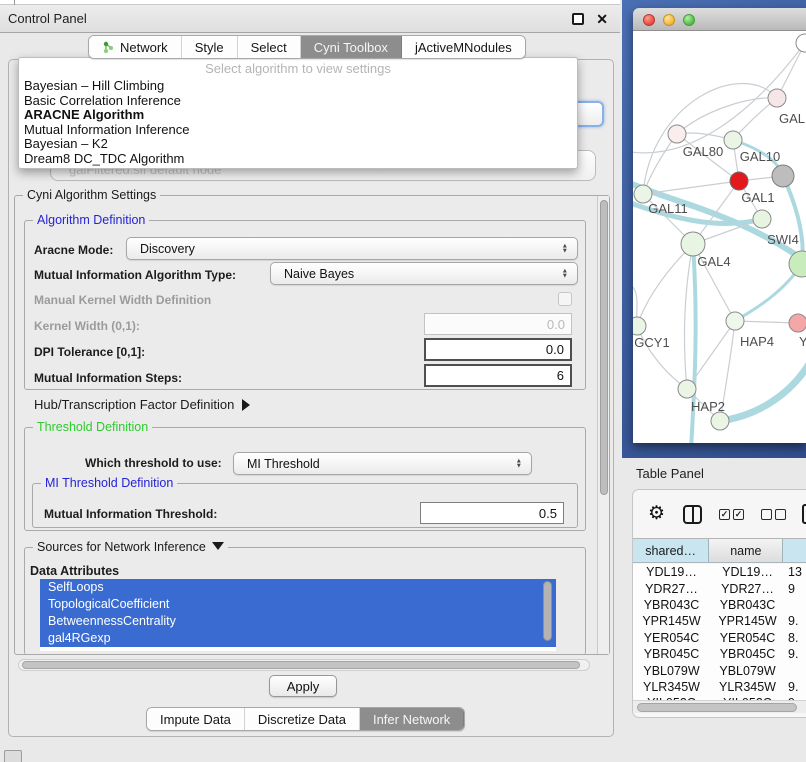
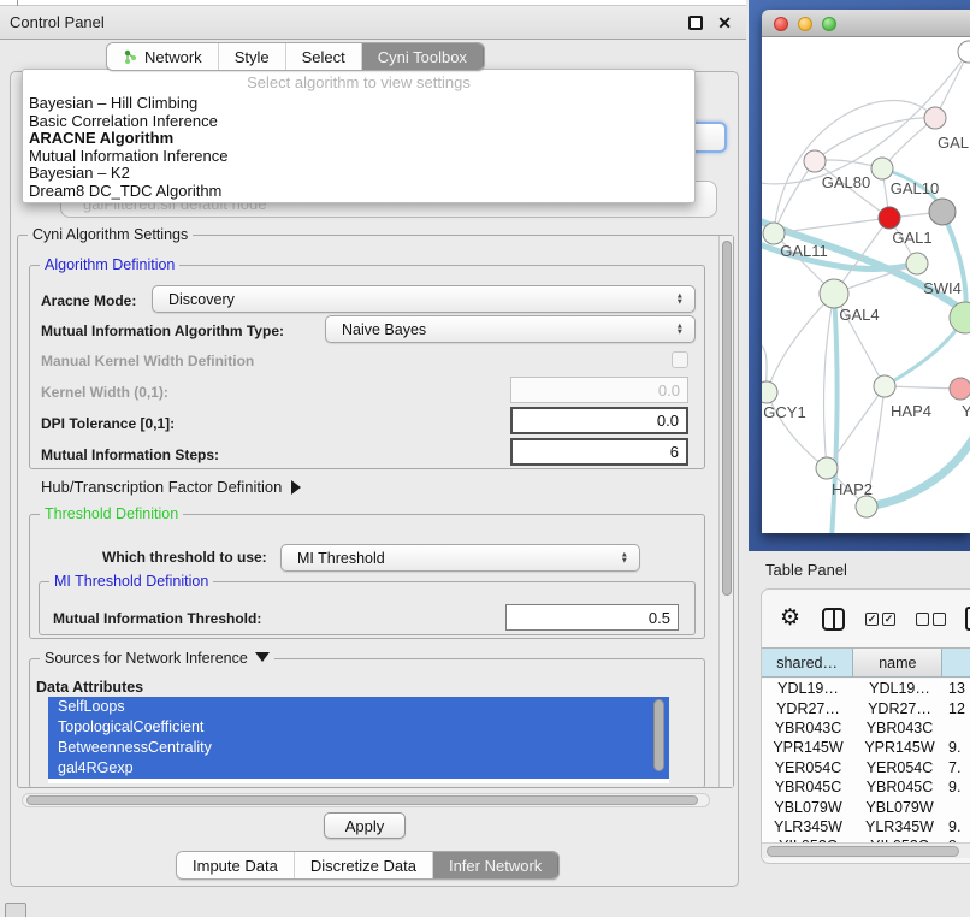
  Control Panel
  ✕
  Network
  Style
  Select
  Cyni Toolbox
- jActiveMNodules
  galFiltered.sif default node
  Select algorithm to view settings
  Bayesian – Hill Climbing
  Basic Correlation Inference
  ARACNE Algorithm
  Mutual Information Inference
  Bayesian – K2
  Dream8 DC_TDC Algorithm
  Cyni Algorithm Settings
  Algorithm Definition
  Aracne Mode:
  Discovery
  Mutual Information Algorithm Type:
  Naive Bayes
  Manual Kernel Width Definition
  Kernel Width (0,1):
  0.0
  DPI Tolerance [0,1]:
  0.0
  Mutual Information Steps:
  6
  Hub/Transcription Factor Definition
  Threshold Definition
  Which threshold to use:
  MI Threshold
  MI Threshold Definition
  Mutual Information Threshold:
  0.5
  Sources for Network Inference
  Data Attributes
  SelfLoops
  TopologicalCoefficient
  BetweennessCentrality
  gal4RGexp
  Apply
  Impute Data
  Discretize Data
  Infer Network
  GAL
  GAL80
  GAL10
  GAL1
  GAL11
  SWI4
  GAL4
  GCY1
  HAP4
  Y
  HAP2
  Table Panel
  ⚙
  ✓
  ✓
  shared…
  name
  YDL19…
  YDL19…
  13
  YDR27…
  YDR27…
- 9
+ 12
  YBR043C
  YBR043C
  YPR145W
  YPR145W
  9.
  YER054C
  YER054C
- 8.
+ 7.
  YBR045C
  YBR045C
  9.
  YBL079W
  YBL079W
  YLR345W
  YLR345W
  9.
